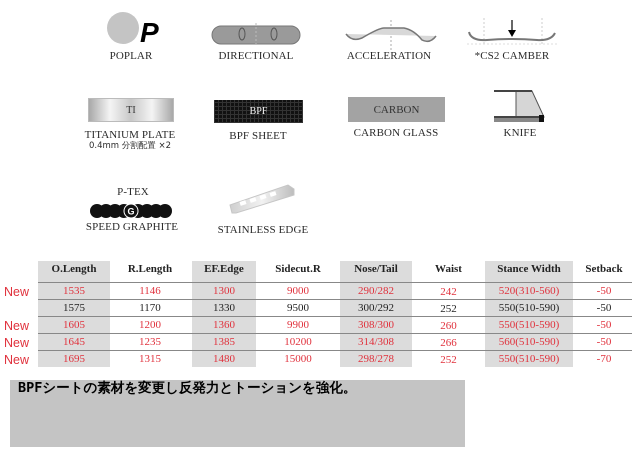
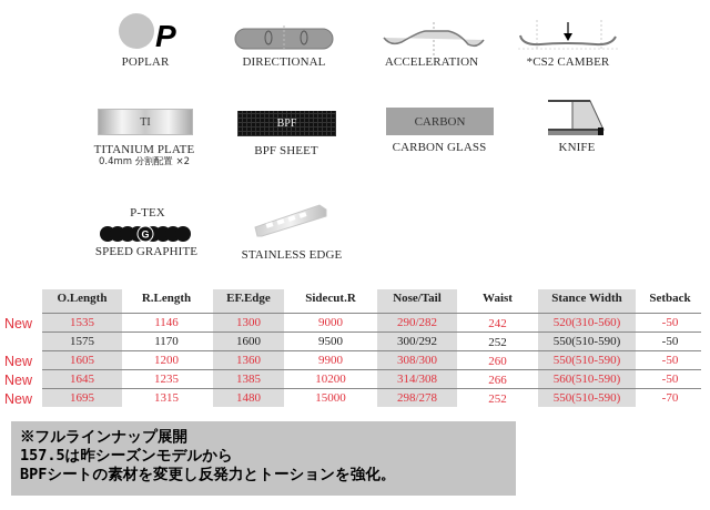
  P
  POPLAR
  DIRECTIONAL
  ACCELERATION
  *CS2 CAMBER
  TI
  TITANIUM PLATE
  0.4mm 分割配置 ×2
  BPF
  BPF SHEET
  CARBON
  CARBON GLASS
  KNIFE
  P-TEX
  G
  SPEED GRAPHITE
  STAINLESS EDGE
  O.Length
  R.Length
  EF.Edge
  Sidecut.R
  Nose/Tail
  Waist
  Stance Width
  Setback
  New
  1535
  1146
  1300
  9000
  290/282
  242
  520(310-560)
  -50
  1575
  1170
- 1330
+ 1600
  9500
  300/292
  252
  550(510-590)
  -50
  New
  1605
  1200
  1360
  9900
  308/300
  260
  550(510-590)
  -50
  New
  1645
  1235
  1385
  10200
  314/308
  266
  560(510-590)
  -50
  New
  1695
  1315
  1480
  15000
  298/278
  252
  550(510-590)
  -70
+ ※フルラインナップ展開
+ 157.5は昨シーズンモデルから
  BPFシートの素材を変更し反発力とトーションを強化。
